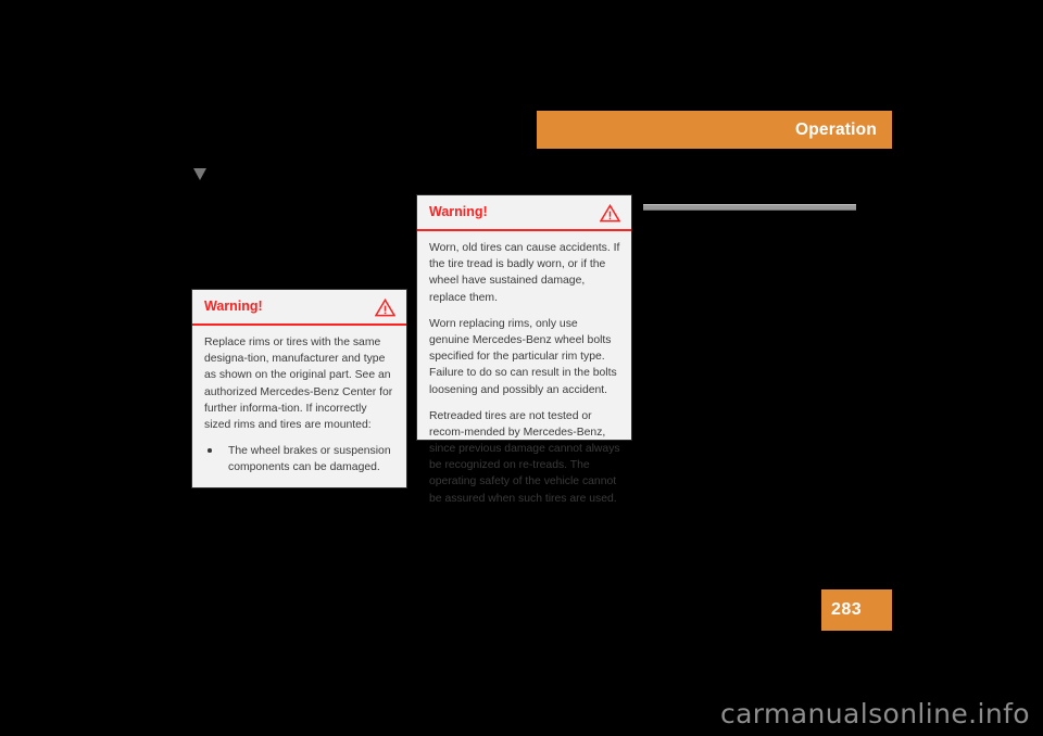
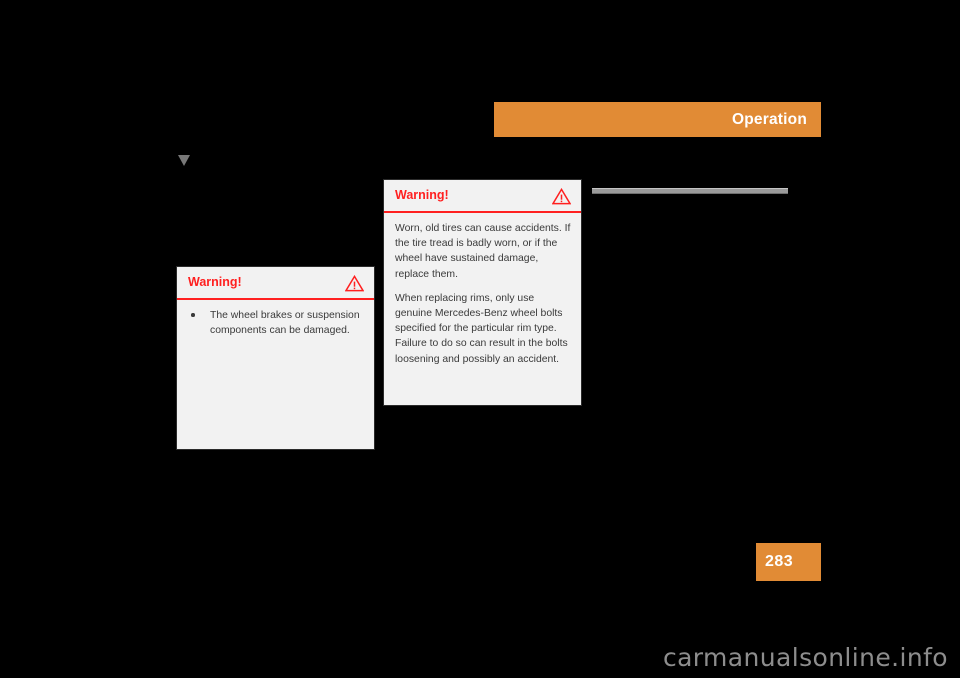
  Operation
  Warning!
- Replace rims or tires with the same designa-tion, manufacturer and type as shown on the original part. See an authorized Mercedes-Benz Center for further informa-tion. If incorrectly sized rims and tires are mounted:
  The wheel brakes or suspension components can be damaged.
  Warning!
  Worn, old tires can cause accidents. If the tire tread is badly worn, or if the wheel have sustained damage, replace them.
- Worn replacing rims, only use genuine Mercedes-Benz wheel bolts specified for the particular rim type. Failure to do so can result in the bolts loosening and possibly an accident.
+ When replacing rims, only use genuine Mercedes-Benz wheel bolts specified for the particular rim type. Failure to do so can result in the bolts loosening and possibly an accident.
- Retreaded tires are not tested or recom-mended by Mercedes-Benz, since previous damage cannot always be recognized on re-treads. The operating safety of the vehicle cannot be assured when such tires are used.
  283
  carmanualsonline.info
